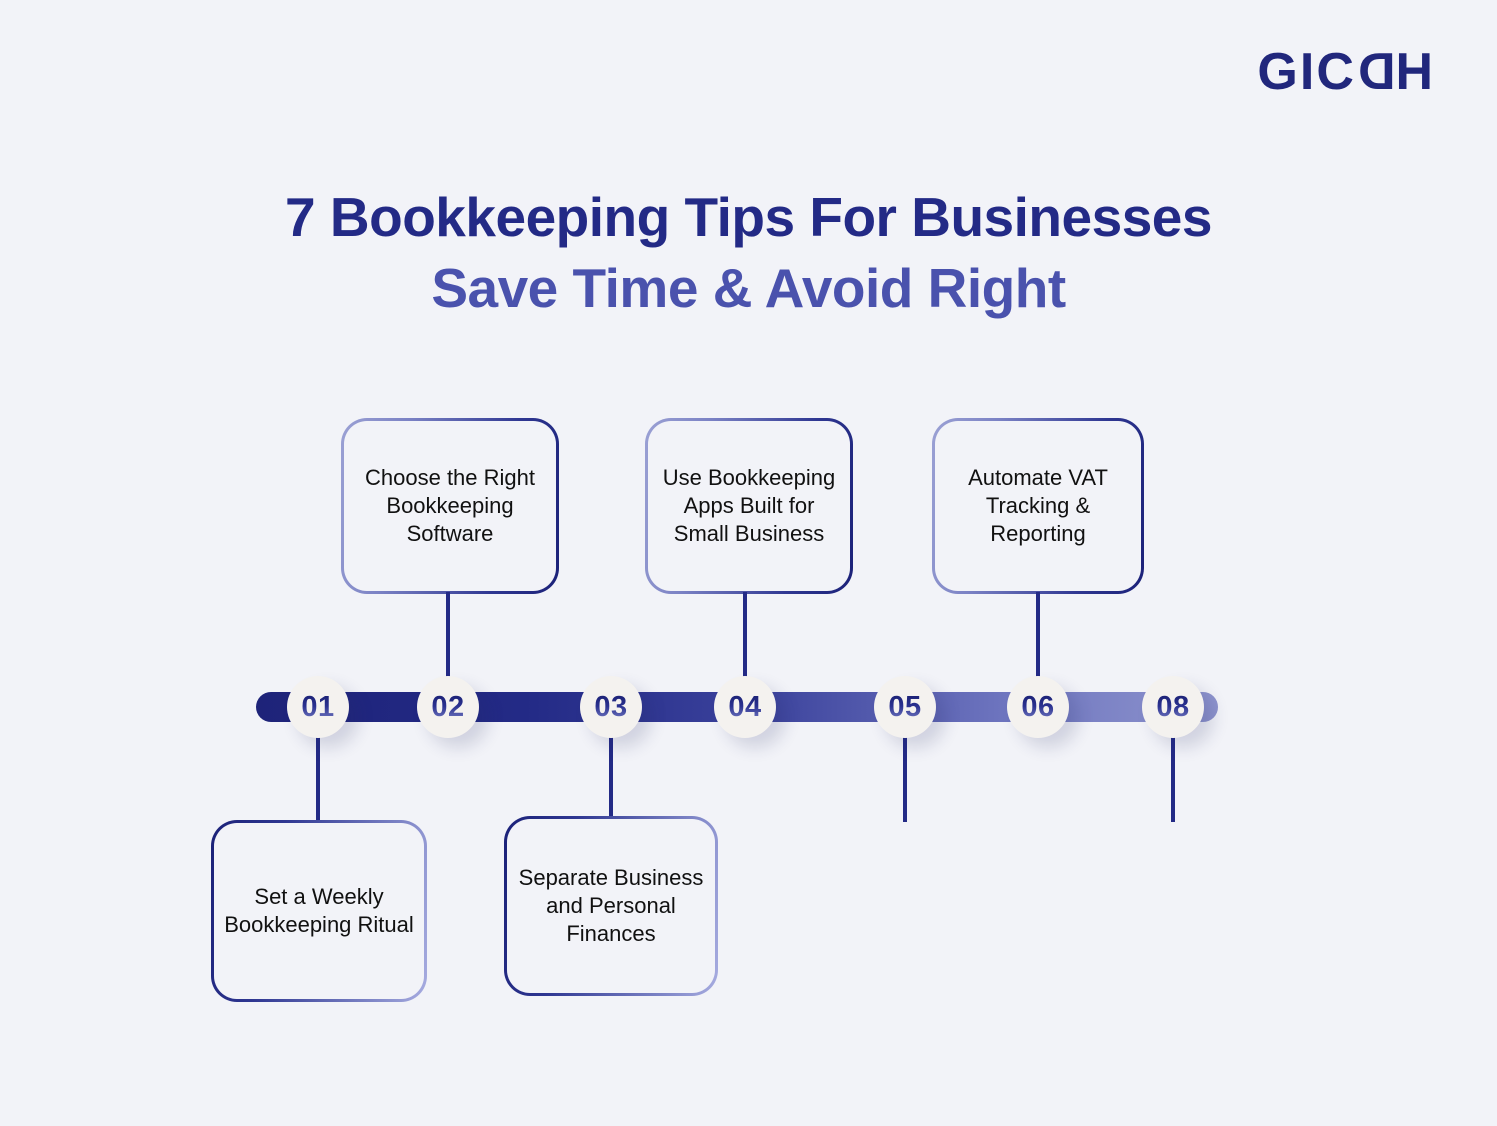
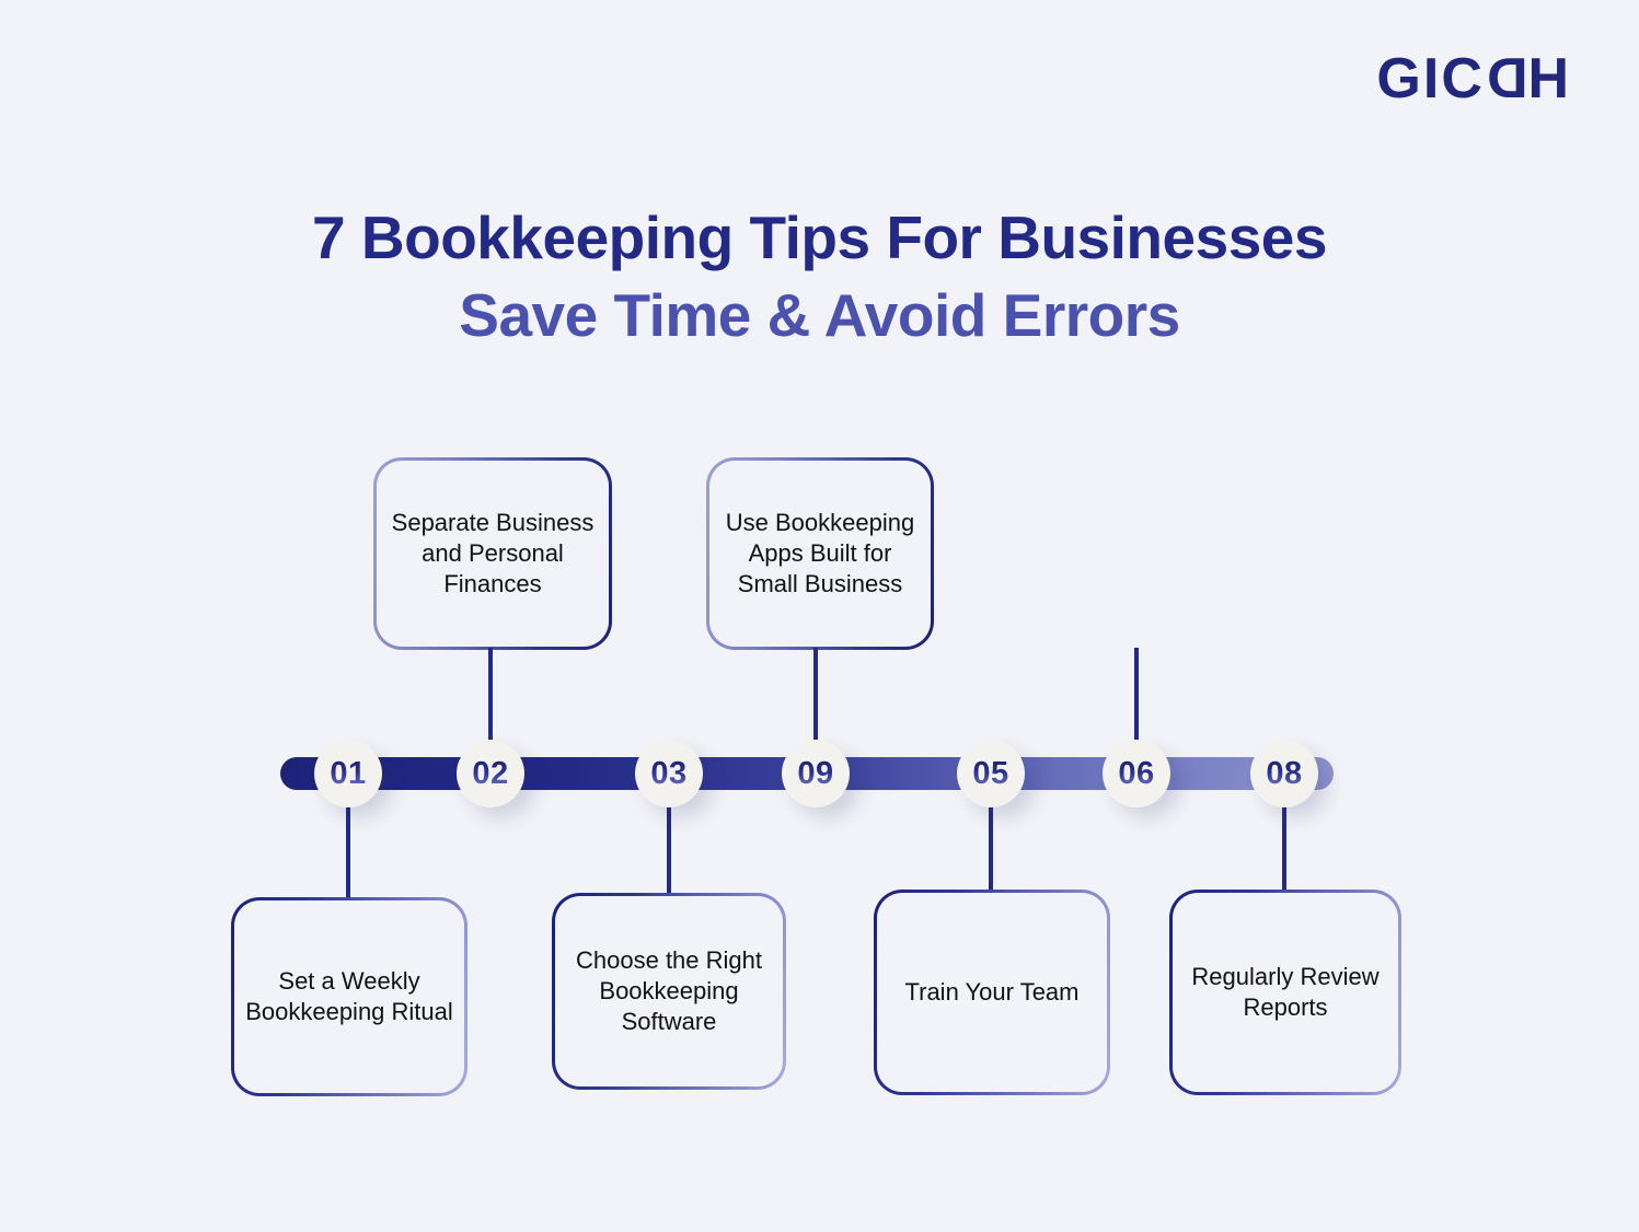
  7 Bookkeeping Tips For Businesses
- Save Time & Avoid Right
+ Save Time & Avoid Errors
- Choose the Right Bookkeeping Software
+ Separate Business and Personal Finances
  Use Bookkeeping Apps Built for Small Business
- Automate VAT Tracking & Reporting
  Set a Weekly Bookkeeping Ritual
- Separate Business and Personal Finances
+ Choose the Right Bookkeeping Software
+ Train Your Team
+ Regularly Review Reports
  01
  02
  03
- 04
+ 09
  05
  06
  08
